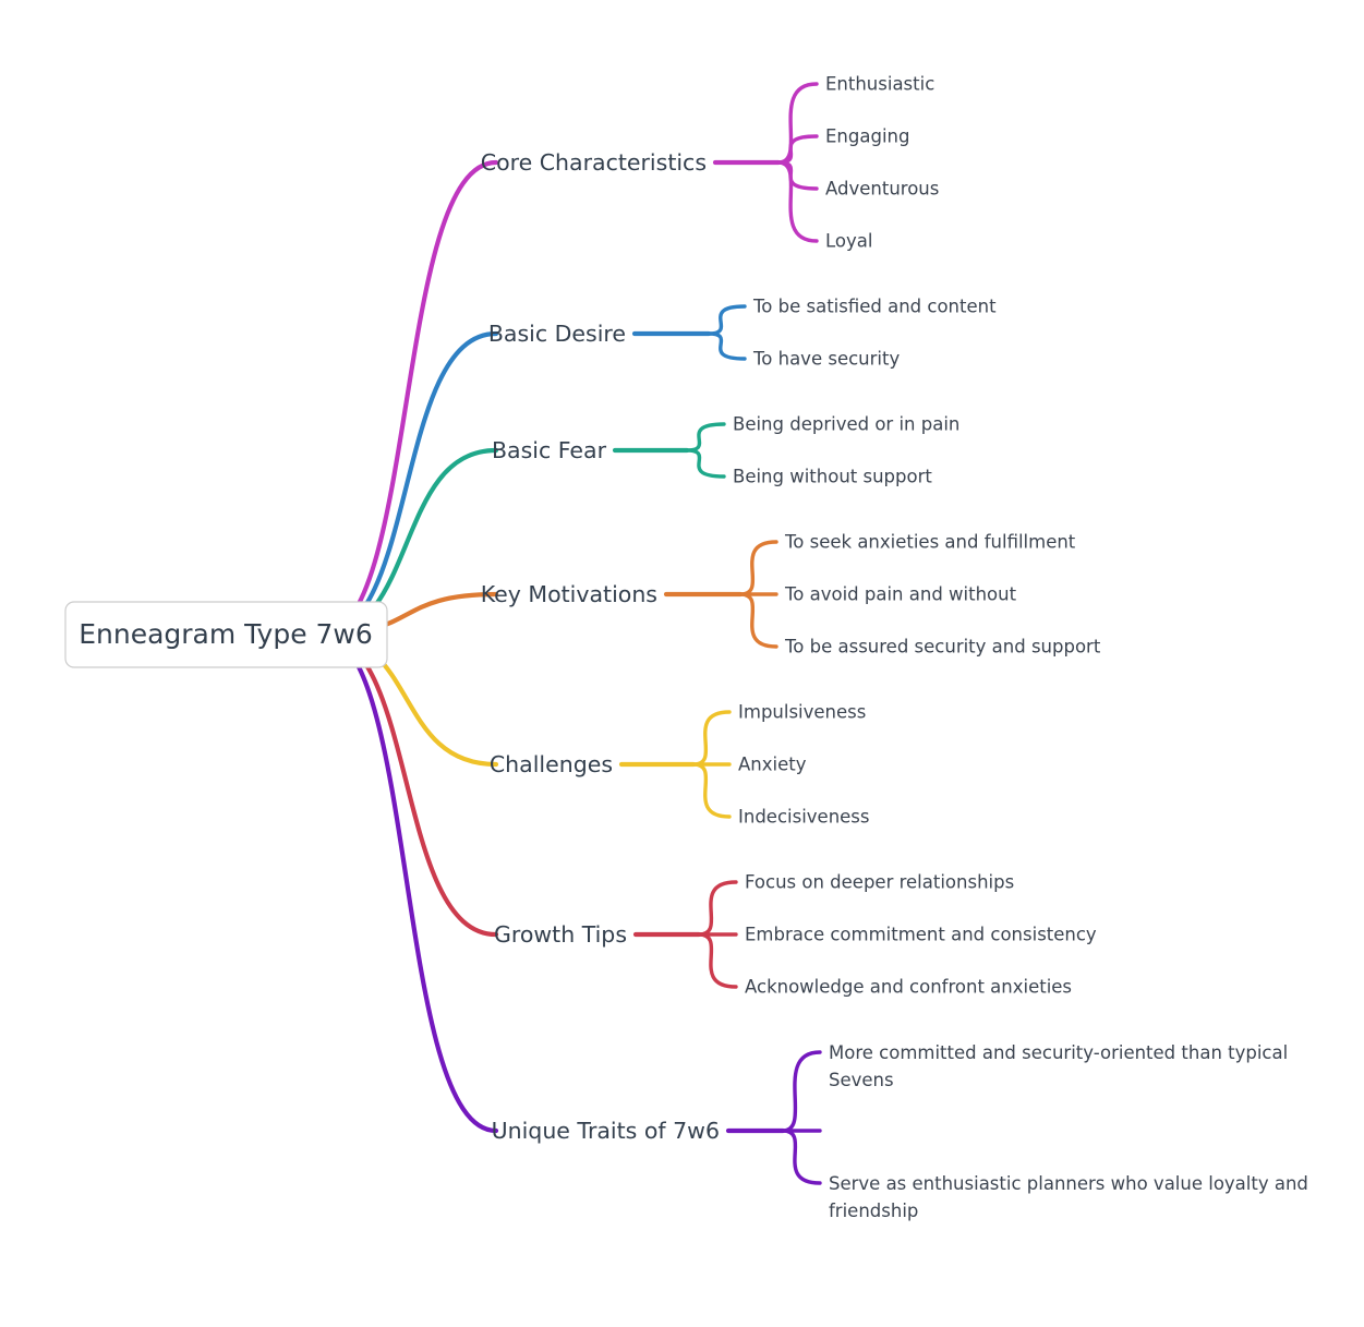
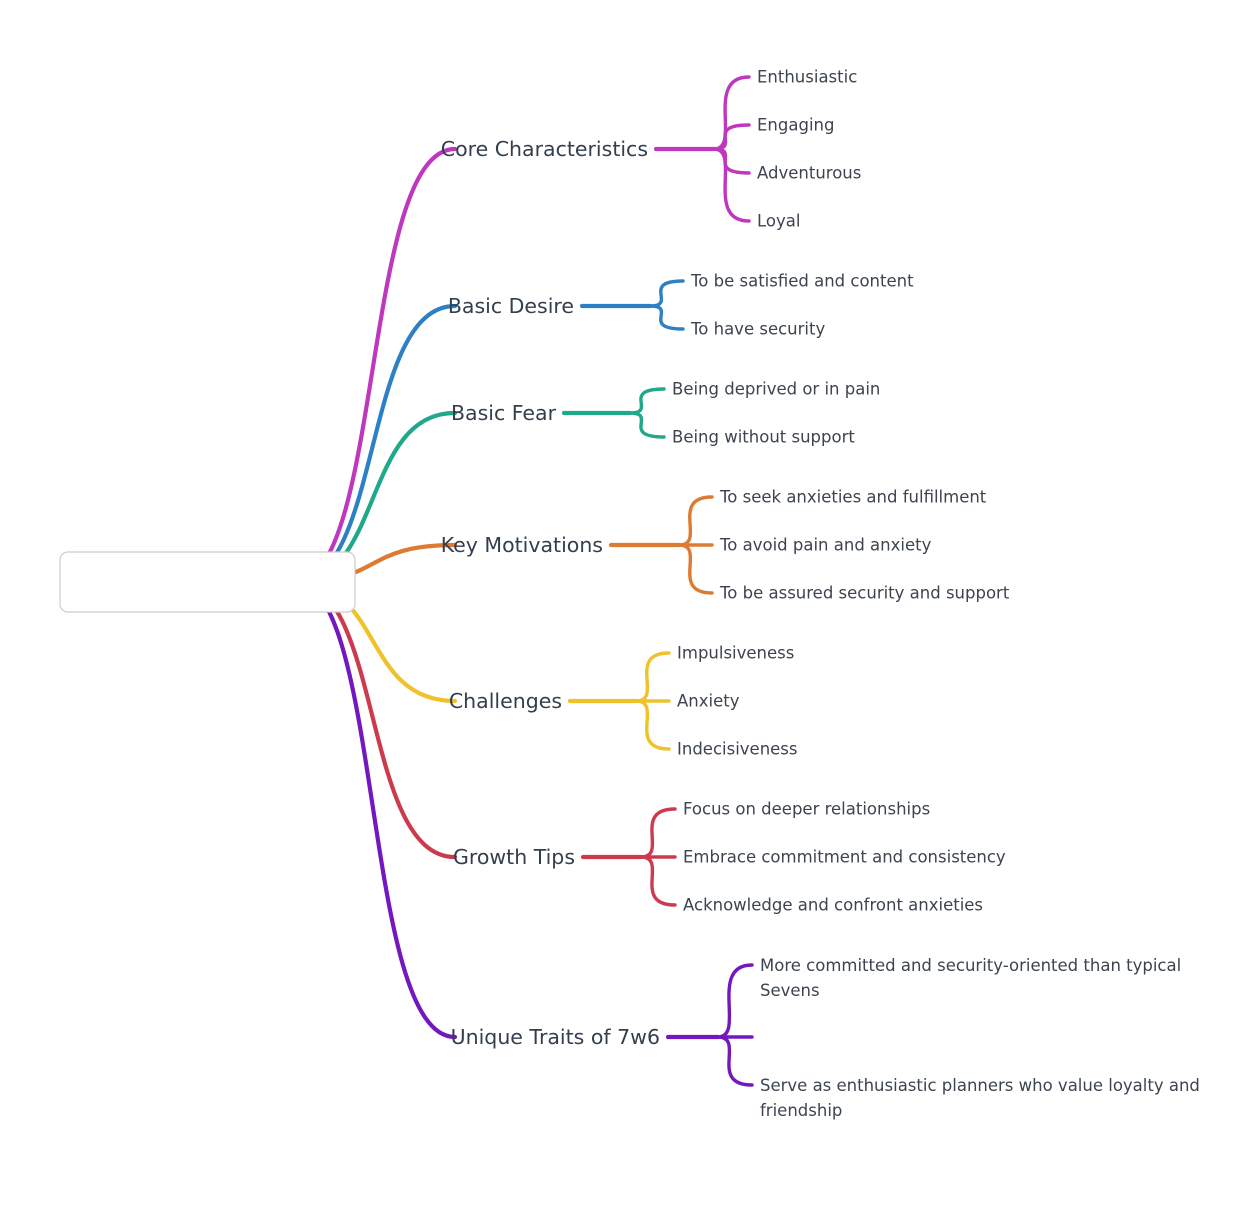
  Core Characteristics
  Enthusiastic
  Engaging
  Adventurous
  Loyal
  Basic Desire
  To be satisfied and content
  To have security
  Basic Fear
  Being deprived or in pain
  Being without support
  Key Motivations
  To seek anxieties and fulfillment
- To avoid pain and without
+ To avoid pain and anxiety
  To be assured security and support
  Challenges
  Impulsiveness
  Anxiety
  Indecisiveness
  Growth Tips
  Focus on deeper relationships
  Embrace commitment and consistency
  Acknowledge and confront anxieties
  Unique Traits of 7w6
  More committed and security-oriented than typical Sevens
  Serve as enthusiastic planners who value loyalty and friendship
- Enneagram Type 7w6
